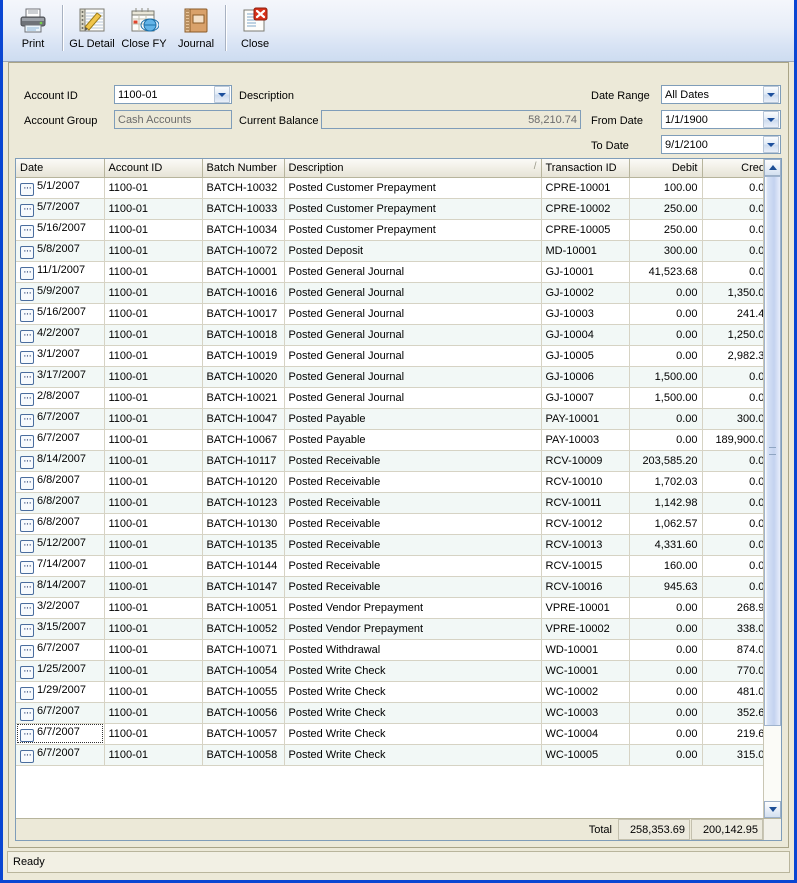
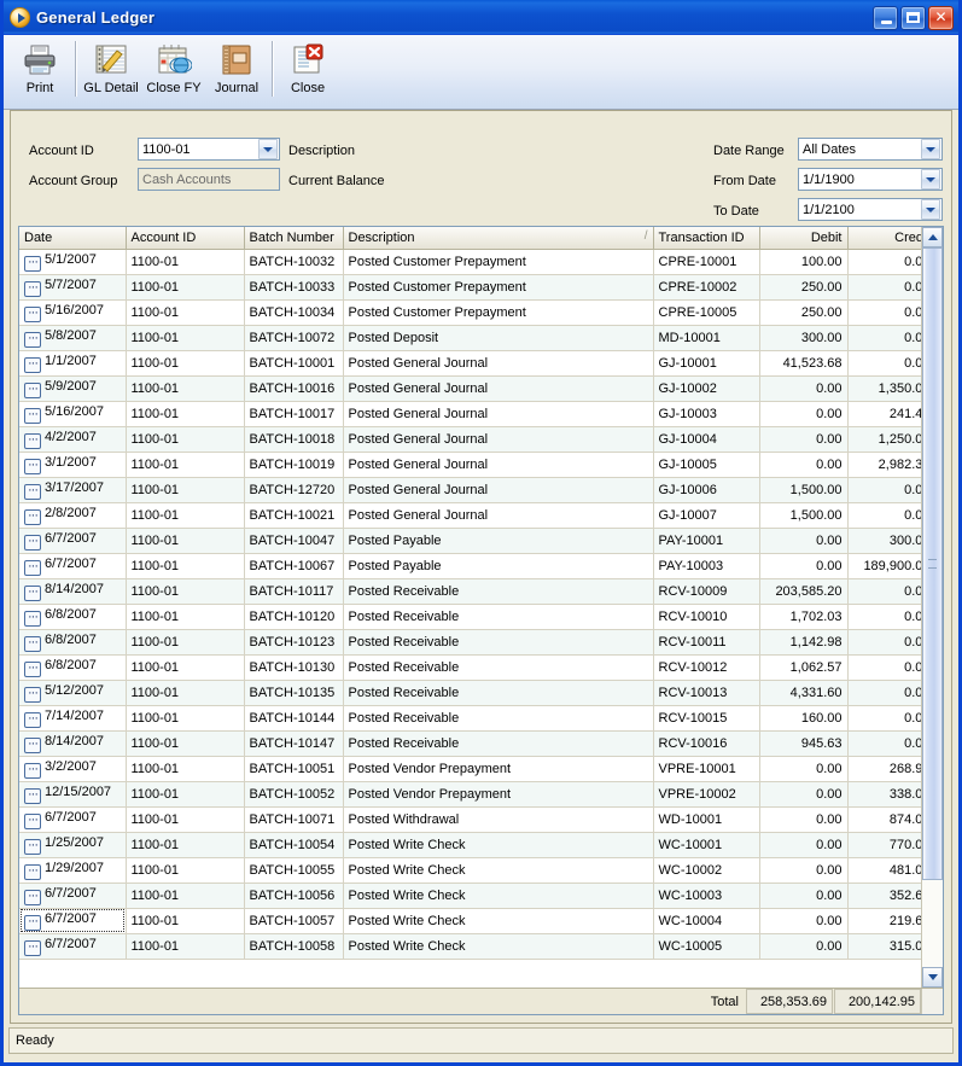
+ General Ledger
+ ✕
  Print
  GL Detail
  Close FY
  Journal
  Close
  Account ID
  1100-01
  Account Group
  Cash Accounts
  Description
  Current Balance
- 58,210.74
  Date Range
  All Dates
  From Date
  1/1/1900
  To Date
- 9/1/2100
+ 1/1/2100
  Date	Account ID	Batch Number	Description /	Transaction ID	Debit	Cred
  ··· 5/1/2007	1100-01	BATCH-10032	Posted Customer Prepayment	CPRE-10001	100.00	0.0
  ··· 5/7/2007	1100-01	BATCH-10033	Posted Customer Prepayment	CPRE-10002	250.00	0.0
  ··· 5/16/2007	1100-01	BATCH-10034	Posted Customer Prepayment	CPRE-10005	250.00	0.0
  ··· 5/8/2007	1100-01	BATCH-10072	Posted Deposit	MD-10001	300.00	0.0
- ··· 11/1/2007	1100-01	BATCH-10001	Posted General Journal	GJ-10001	41,523.68	0.0
+ ··· 1/1/2007	1100-01	BATCH-10001	Posted General Journal	GJ-10001	41,523.68	0.0
  ··· 5/9/2007	1100-01	BATCH-10016	Posted General Journal	GJ-10002	0.00	1,350.0
  ··· 5/16/2007	1100-01	BATCH-10017	Posted General Journal	GJ-10003	0.00	241.4
  ··· 4/2/2007	1100-01	BATCH-10018	Posted General Journal	GJ-10004	0.00	1,250.0
  ··· 3/1/2007	1100-01	BATCH-10019	Posted General Journal	GJ-10005	0.00	2,982.3
- ··· 3/17/2007	1100-01	BATCH-10020	Posted General Journal	GJ-10006	1,500.00	0.0
+ ··· 3/17/2007	1100-01	BATCH-12720	Posted General Journal	GJ-10006	1,500.00	0.0
  ··· 2/8/2007	1100-01	BATCH-10021	Posted General Journal	GJ-10007	1,500.00	0.0
  ··· 6/7/2007	1100-01	BATCH-10047	Posted Payable	PAY-10001	0.00	300.0
  ··· 6/7/2007	1100-01	BATCH-10067	Posted Payable	PAY-10003	0.00	189,900.0
  ··· 8/14/2007	1100-01	BATCH-10117	Posted Receivable	RCV-10009	203,585.20	0.0
  ··· 6/8/2007	1100-01	BATCH-10120	Posted Receivable	RCV-10010	1,702.03	0.0
  ··· 6/8/2007	1100-01	BATCH-10123	Posted Receivable	RCV-10011	1,142.98	0.0
  ··· 6/8/2007	1100-01	BATCH-10130	Posted Receivable	RCV-10012	1,062.57	0.0
  ··· 5/12/2007	1100-01	BATCH-10135	Posted Receivable	RCV-10013	4,331.60	0.0
  ··· 7/14/2007	1100-01	BATCH-10144	Posted Receivable	RCV-10015	160.00	0.0
  ··· 8/14/2007	1100-01	BATCH-10147	Posted Receivable	RCV-10016	945.63	0.0
  ··· 3/2/2007	1100-01	BATCH-10051	Posted Vendor Prepayment	VPRE-10001	0.00	268.9
- ··· 3/15/2007	1100-01	BATCH-10052	Posted Vendor Prepayment	VPRE-10002	0.00	338.0
+ ··· 12/15/2007	1100-01	BATCH-10052	Posted Vendor Prepayment	VPRE-10002	0.00	338.0
  ··· 6/7/2007	1100-01	BATCH-10071	Posted Withdrawal	WD-10001	0.00	874.0
  ··· 1/25/2007	1100-01	BATCH-10054	Posted Write Check	WC-10001	0.00	770.0
  ··· 1/29/2007	1100-01	BATCH-10055	Posted Write Check	WC-10002	0.00	481.0
  ··· 6/7/2007	1100-01	BATCH-10056	Posted Write Check	WC-10003	0.00	352.6
  ··· 6/7/2007	1100-01	BATCH-10057	Posted Write Check	WC-10004	0.00	219.6
  ··· 6/7/2007	1100-01	BATCH-10058	Posted Write Check	WC-10005	0.00	315.0
  Total
  258,353.69
  200,142.95
  Ready
